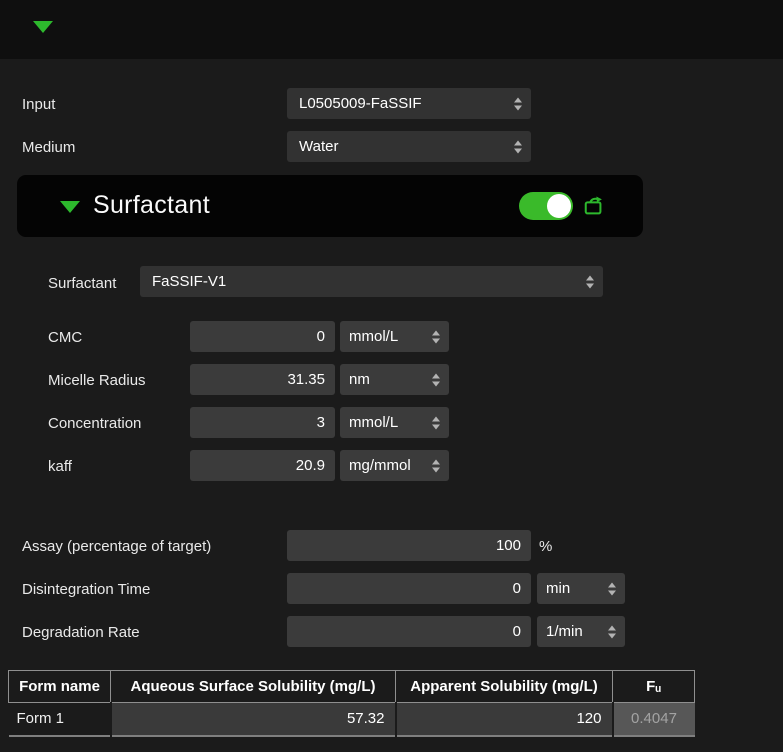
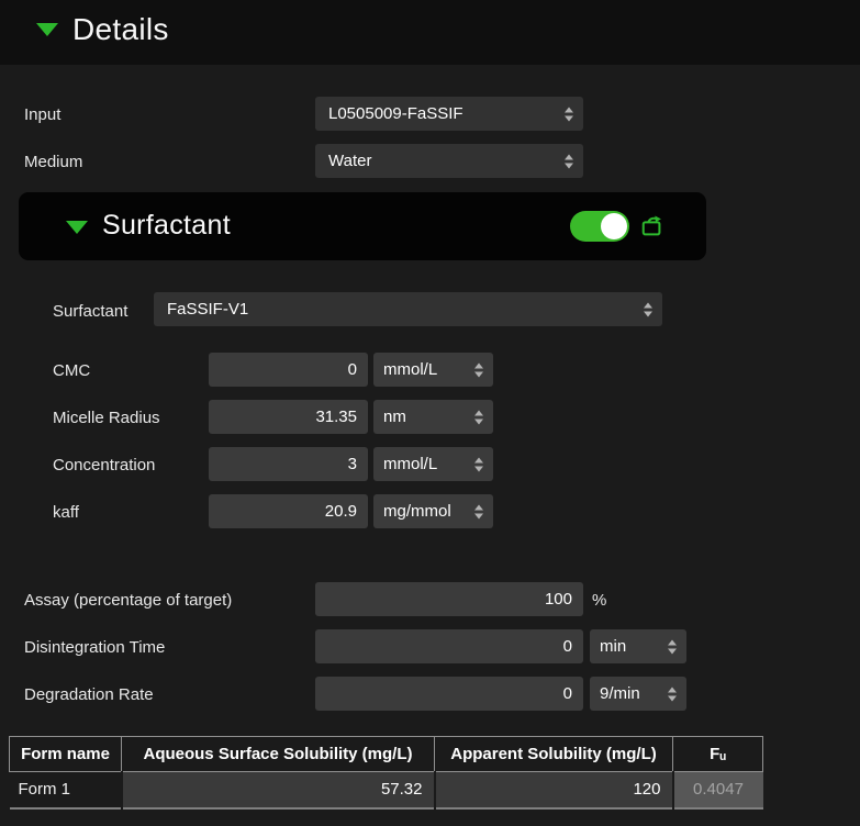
+ Details
  Input
  L0505009-FaSSIF
  Medium
  Water
  Surfactant
  Surfactant
  FaSSIF-V1
  CMC
  0
  mmol/L
  Micelle Radius
  31.35
  nm
  Concentration
  3
  mmol/L
  kaff
  20.9
  mg/mmol
  Assay (percentage of target)
  100
  %
  Disintegration Time
  0
  min
  Degradation Rate
  0
- 1/min
+ 9/min
  Form name	Aqueous Surface Solubility (mg/L)	Apparent Solubility (mg/L)	Fᵤ
  Form 1	57.32	120	0.4047
